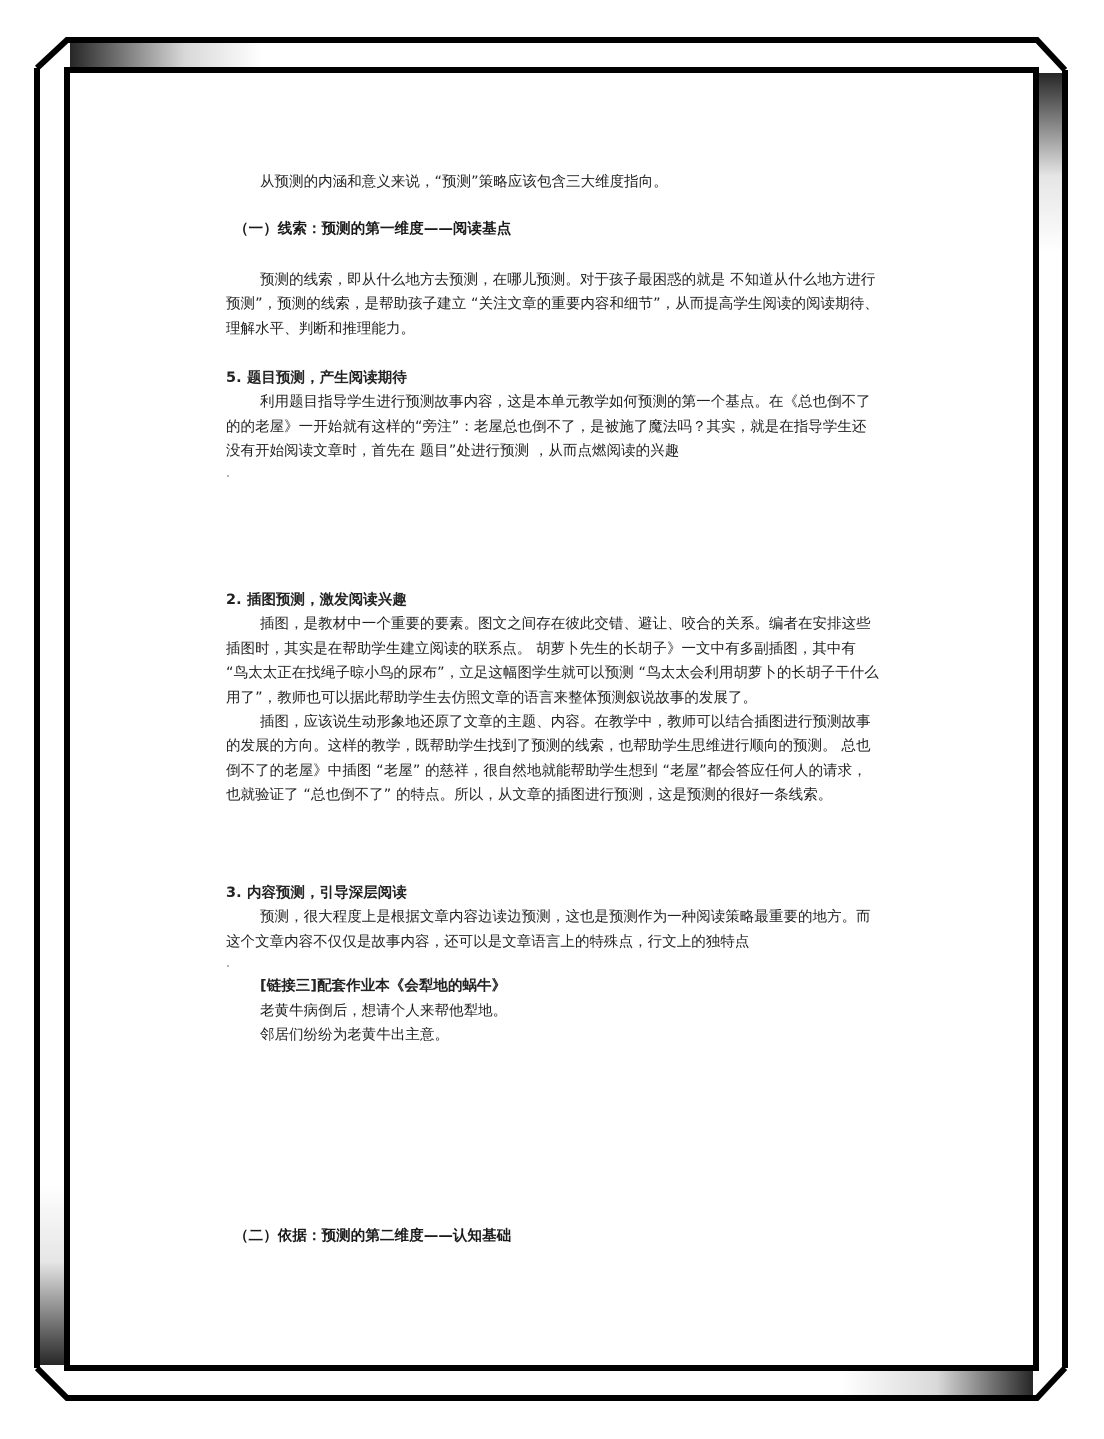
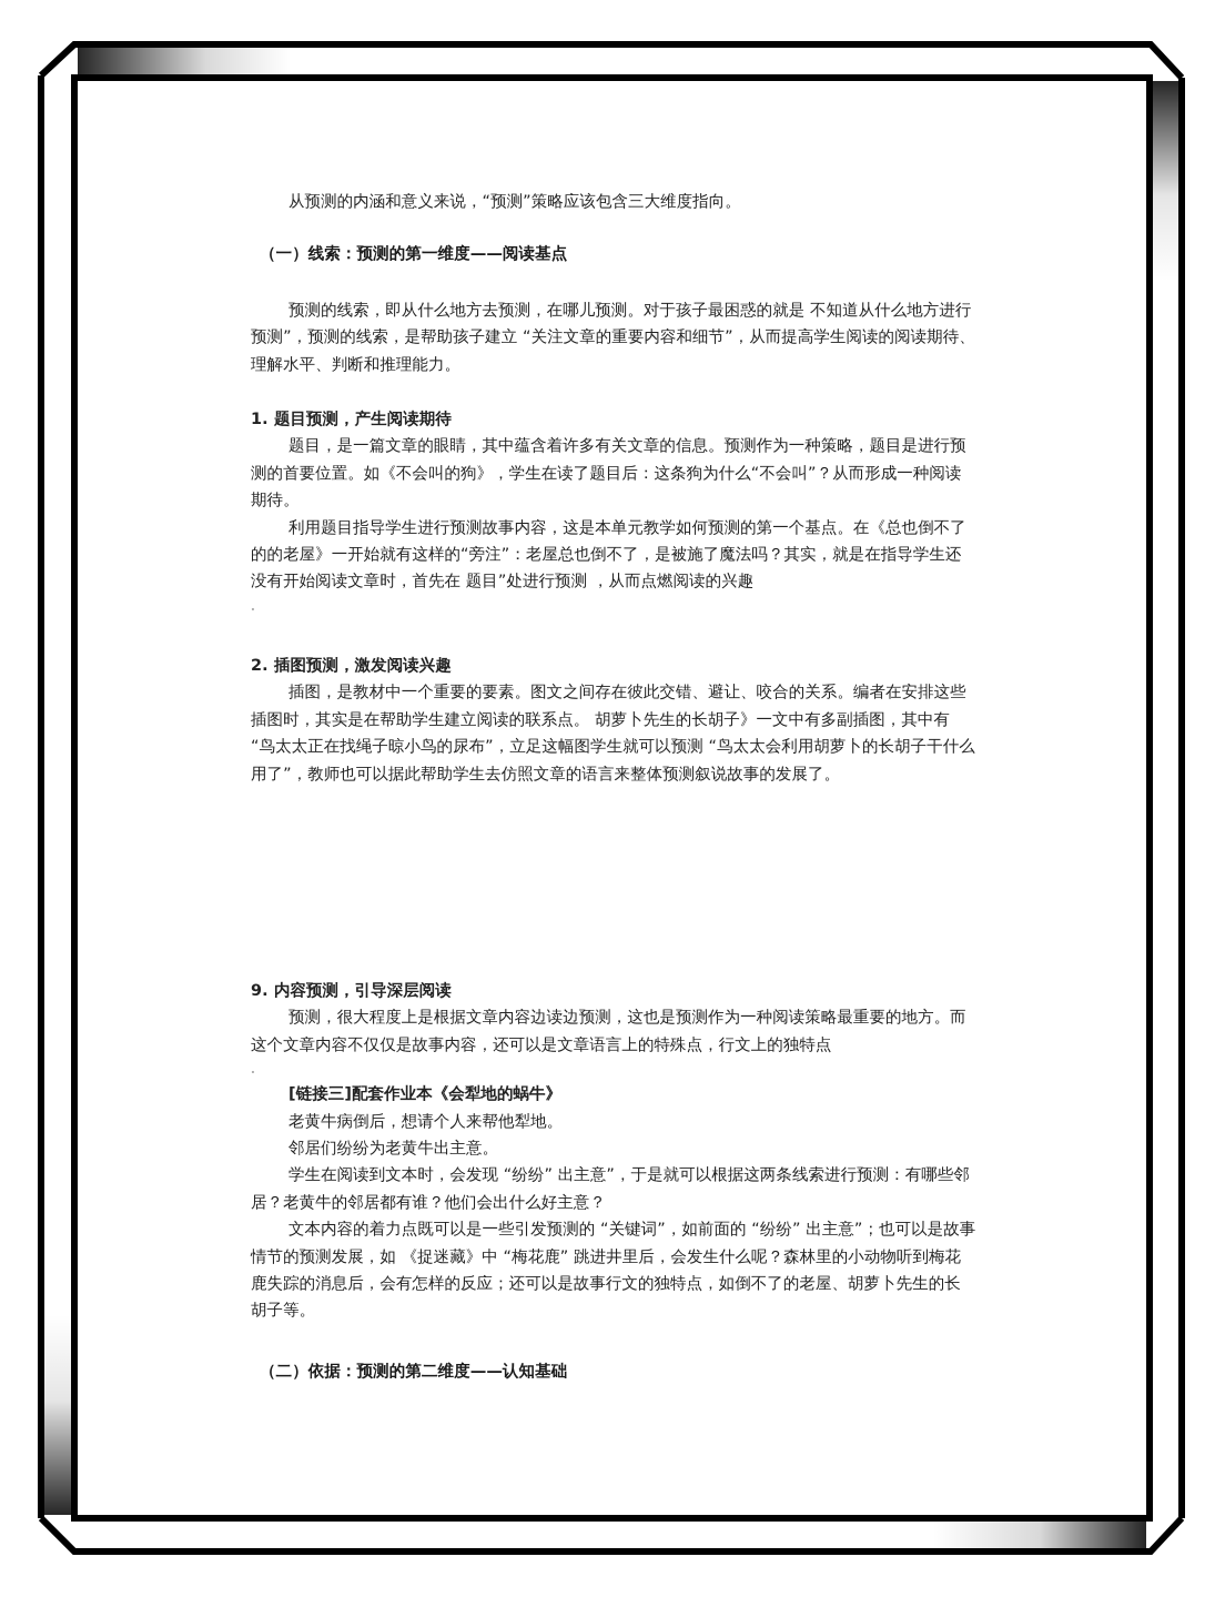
  从预测的内涵和意义来说，“预测”策略应该包含三大维度指向。
  （一）线索：预测的第一维度——阅读基点
  预测的线索，即从什么地方去预测，在哪儿预测。对于孩子最困惑的就是 不知道从什么地方进行预测”，预测的线索，是帮助孩子建立 “关注文章的重要内容和细节”，从而提高学生阅读的阅读期待、理解水平、判断和推理能力。
- 5. 题目预测，产生阅读期待
+ 1. 题目预测，产生阅读期待
+ 题目，是一篇文章的眼睛，其中蕴含着许多有关文章的信息。预测作为一种策略，题目是进行预测的首要位置。如《不会叫的狗》，学生在读了题目后：这条狗为什么“不会叫”？从而形成一种阅读期待。
  利用题目指导学生进行预测故事内容，这是本单元教学如何预测的第一个基点。在《总也倒不了的的老屋》一开始就有这样的“旁注”：老屋总也倒不了，是被施了魔法吗？其实，就是在指导学生还没有开始阅读文章时，首先在 题目”处进行预测 ，从而点燃阅读的兴趣
  。
  2. 插图预测，激发阅读兴趣
  插图，是教材中一个重要的要素。图文之间存在彼此交错、避让、咬合的关系。编者在安排这些插图时，其实是在帮助学生建立阅读的联系点。 胡萝卜先生的长胡子》一文中有多副插图，其中有 “鸟太太正在找绳子晾小鸟的尿布”，立足这幅图学生就可以预测 “鸟太太会利用胡萝卜的长胡子干什么用了”，教师也可以据此帮助学生去仿照文章的语言来整体预测叙说故事的发展了。
- 插图，应该说生动形象地还原了文章的主题、内容。在教学中，教师可以结合插图进行预测故事的发展的方向。这样的教学，既帮助学生找到了预测的线索，也帮助学生思维进行顺向的预测。 总也倒不了的老屋》中插图 “老屋” 的慈祥，很自然地就能帮助学生想到 “老屋”都会答应任何人的请求，也就验证了 “总也倒不了” 的特点。所以，从文章的插图进行预测，这是预测的很好一条线索。
- 3. 内容预测，引导深层阅读
+ 9. 内容预测，引导深层阅读
  预测，很大程度上是根据文章内容边读边预测，这也是预测作为一种阅读策略最重要的地方。而这个文章内容不仅仅是故事内容，还可以是文章语言上的特殊点，行文上的独特点
  。
  [链接三]配套作业本《会犁地的蜗牛》
  老黄牛病倒后，想请个人来帮他犁地。
  邻居们纷纷为老黄牛出主意。
+ 学生在阅读到文本时，会发现 “纷纷” 出主意”，于是就可以根据这两条线索进行预测：有哪些邻居？老黄牛的邻居都有谁？他们会出什么好主意？
+ 文本内容的着力点既可以是一些引发预测的 “关键词”，如前面的 “纷纷” 出主意”；也可以是故事情节的预测发展，如 《捉迷藏》中 “梅花鹿” 跳进井里后，会发生什么呢？森林里的小动物听到梅花鹿失踪的消息后，会有怎样的反应；还可以是故事行文的独特点，如倒不了的老屋、胡萝卜先生的长胡子等。
  （二）依据：预测的第二维度——认知基础
